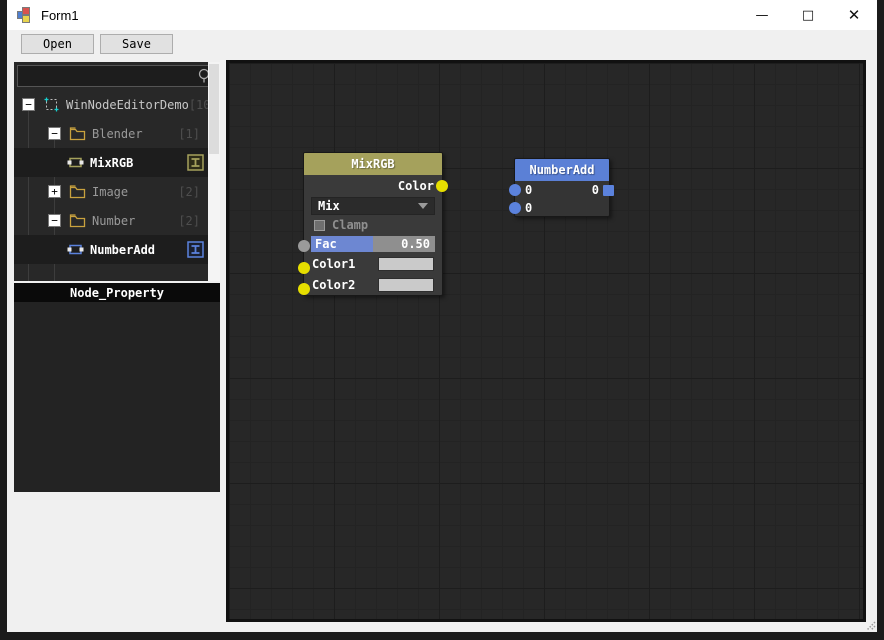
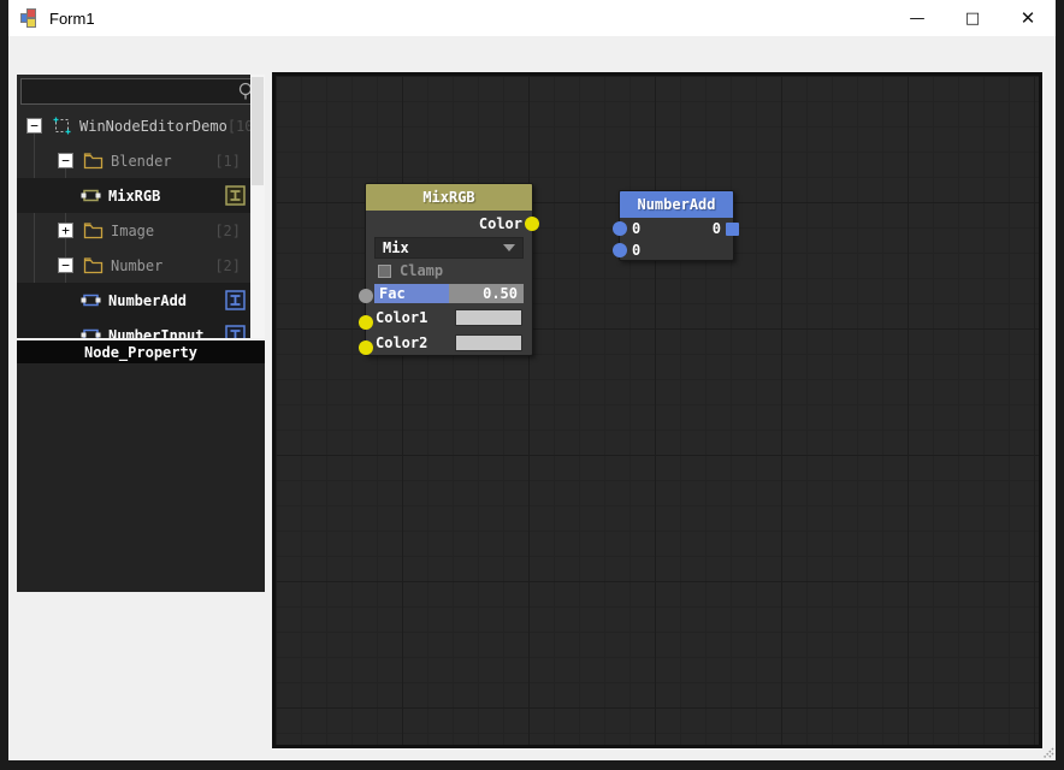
  Form1
  —
  □
  ✕
- Open
- Save
  −
  WinNodeEditorDemo
  [10
  −
  Blender
  [1]
  MixRGB
  +
  Image
  [2]
  −
  Number
  [2]
  NumberAdd
+ NumberInput
  Node_Property
  MixRGB
  Color
  Mix
  Clamp
  Fac
  0.50
  Color1
  Color2
  NumberAdd
  0
  0
  0
